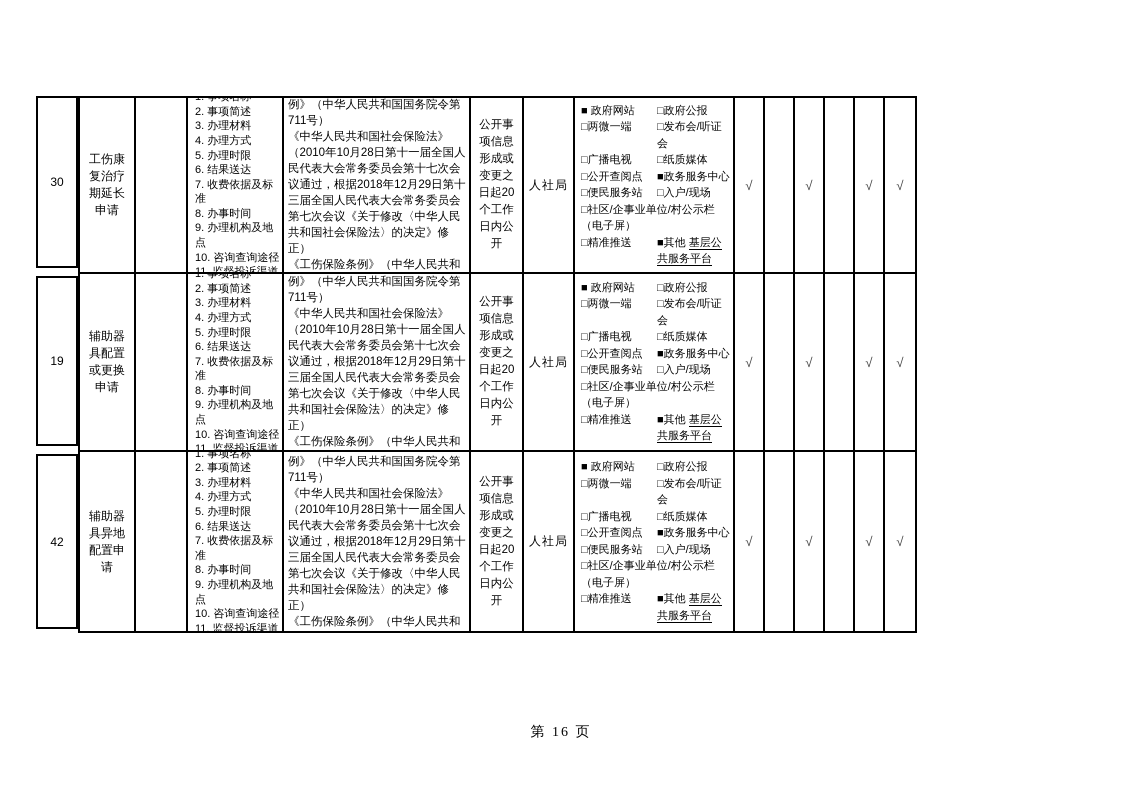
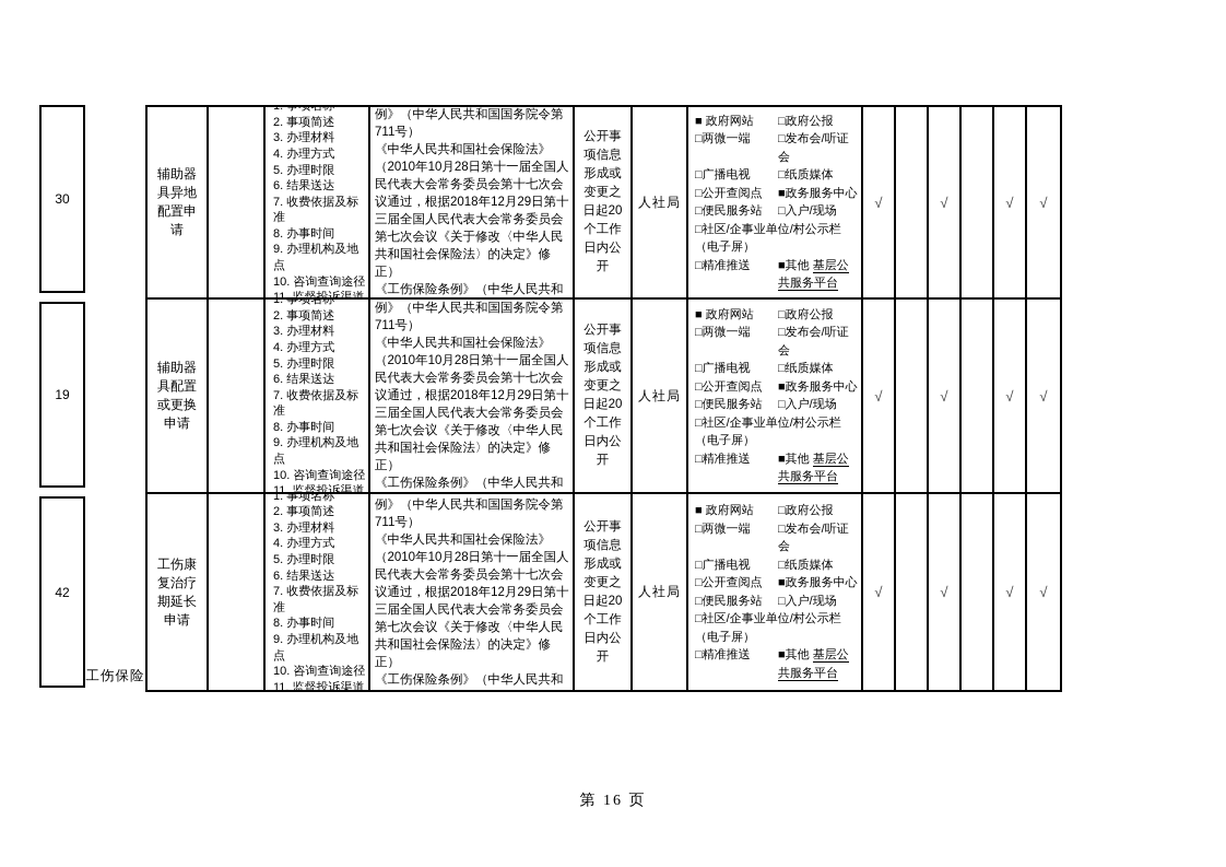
  30
  19
  42
+ 工伤保险
- 工伤康复治疗期延长申请
+ 辅助器具异地配置申请
  1. 事项名称
  2. 事项简述
  3. 办理材料
  4. 办理方式
  5. 办理时限
  6. 结果送达
  7. 收费依据及标准
  8. 办事时间
  9. 办理机构及地点
  10. 咨询查询途径
  《中华人民共和国社会保险法》（2010年10月28日第十一届全国人民代表大会常务委员会第十七次会议通过，根据2018年12月29日第十三届全国人民代表大会常务委员会第七次会议《关于修改〈中华人民共和国社会保险法〉的决定》修正）
  公开事项信息形成或变更之日起20个工作日内公开
  人社局
  ■ 政府网站
  □政府公报
  □两微一端
  □发布会/听证会
  □广播电视
  □纸质媒体
  □公开查阅点
  ■政务服务中心
  □便民服务站
  □入户/现场
  □社区/企事业单位/村公示栏（电子屏）
  □精准推送
  ■其他 基层公共服务平台
  √
  √
  √
  √
  辅助器具配置或更换申请
  1. 事项名称
  2. 事项简述
  3. 办理材料
  4. 办理方式
  5. 办理时限
  6. 结果送达
  7. 收费依据及标准
  8. 办事时间
  9. 办理机构及地点
  10. 咨询查询途径
  11. 监督投诉渠道
  《中华人民共和国社会保险法》（2010年10月28日第十一届全国人民代表大会常务委员会第十七次会议通过，根据2018年12月29日第十三届全国人民代表大会常务委员会第七次会议《关于修改〈中华人民共和国社会保险法〉的决定》修正）
  公开事项信息形成或变更之日起20个工作日内公开
  人社局
  ■ 政府网站
  □政府公报
  □两微一端
  □发布会/听证会
  □广播电视
  □纸质媒体
  □公开查阅点
  ■政务服务中心
  □便民服务站
  □入户/现场
  □社区/企事业单位/村公示栏（电子屏）
  □精准推送
  ■其他 基层公共服务平台
  √
  √
  √
  √
- 辅助器具异地配置申请
+ 工伤康复治疗期延长申请
  1. 事项名称
  2. 事项简述
  3. 办理材料
  4. 办理方式
  5. 办理时限
  6. 结果送达
  7. 收费依据及标准
  8. 办事时间
  9. 办理机构及地点
  10. 咨询查询途径
  11. 监督投诉渠道
  《中华人民共和国社会保险法》（2010年10月28日第十一届全国人民代表大会常务委员会第十七次会议通过，根据2018年12月29日第十三届全国人民代表大会常务委员会第七次会议《关于修改〈中华人民共和国社会保险法〉的决定》修正）
  公开事项信息形成或变更之日起20个工作日内公开
  人社局
  ■ 政府网站
  □政府公报
  □两微一端
  □发布会/听证会
  □广播电视
  □纸质媒体
  □公开查阅点
  ■政务服务中心
  □便民服务站
  □入户/现场
  □社区/企事业单位/村公示栏（电子屏）
  □精准推送
  ■其他 基层公共服务平台
  √
  √
  √
  √
  第 16 页
